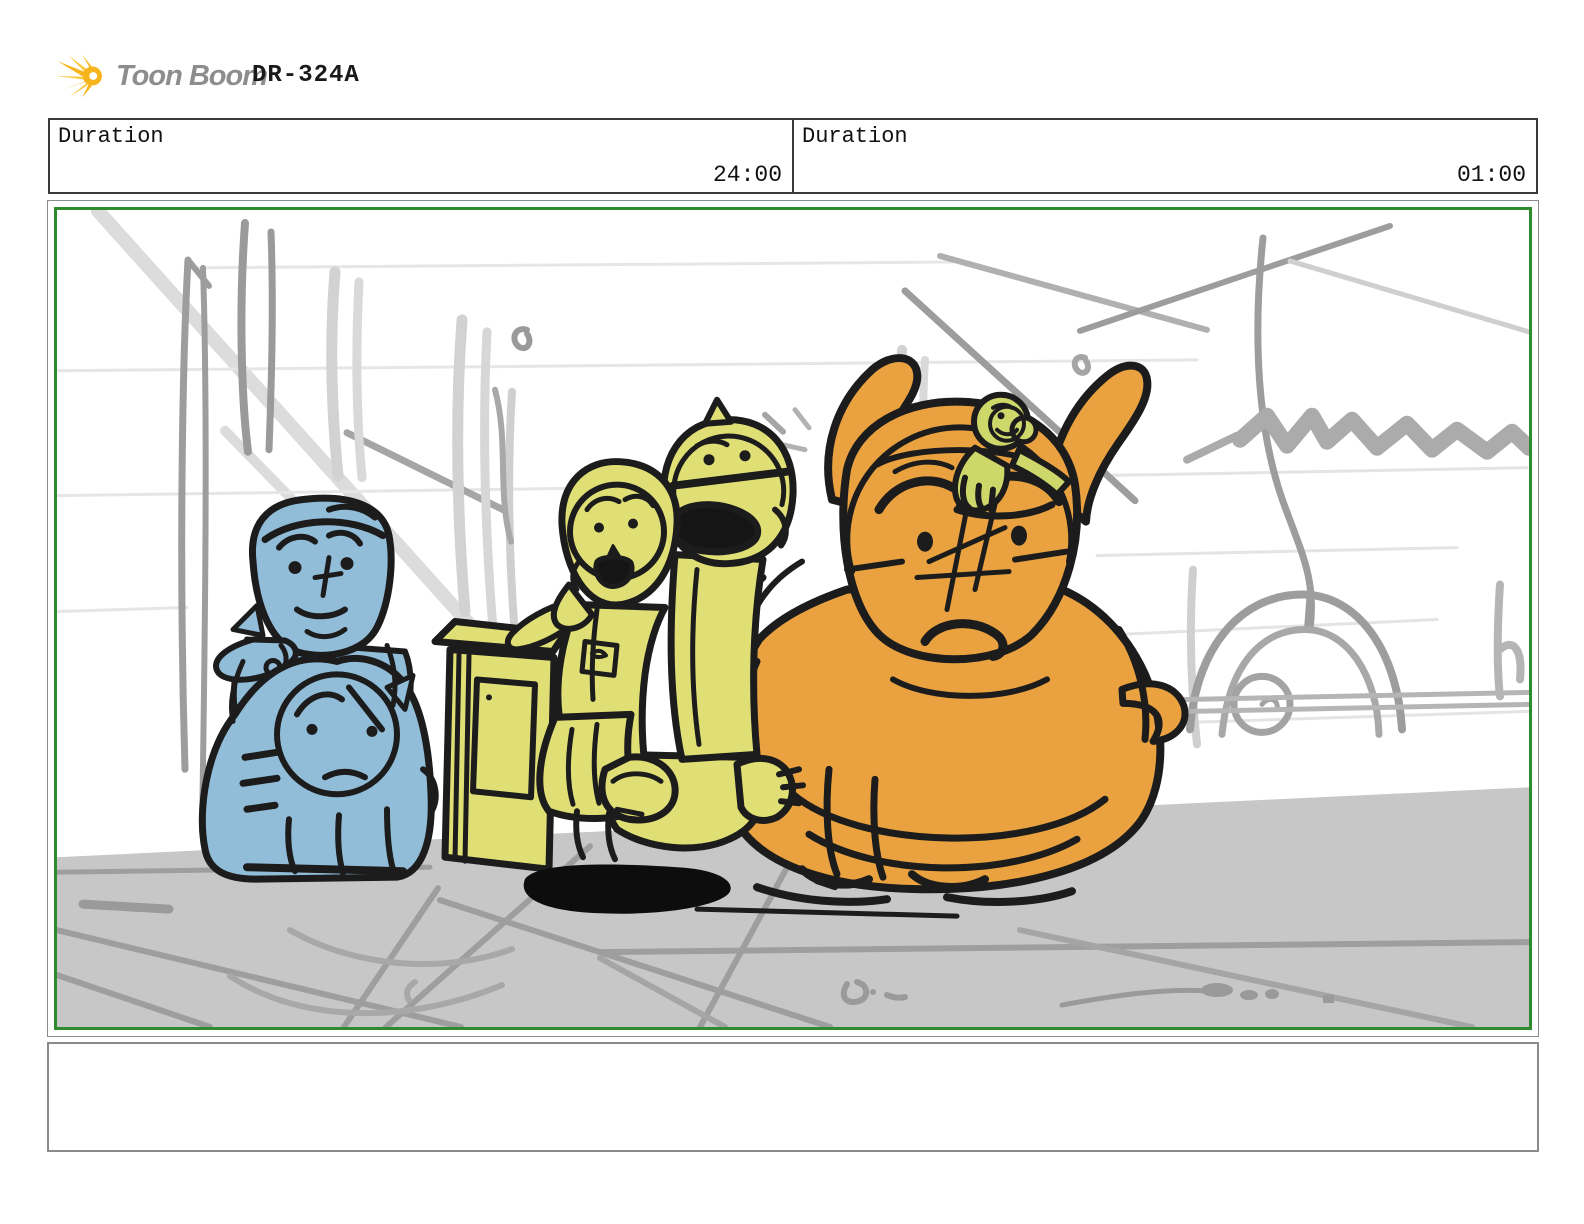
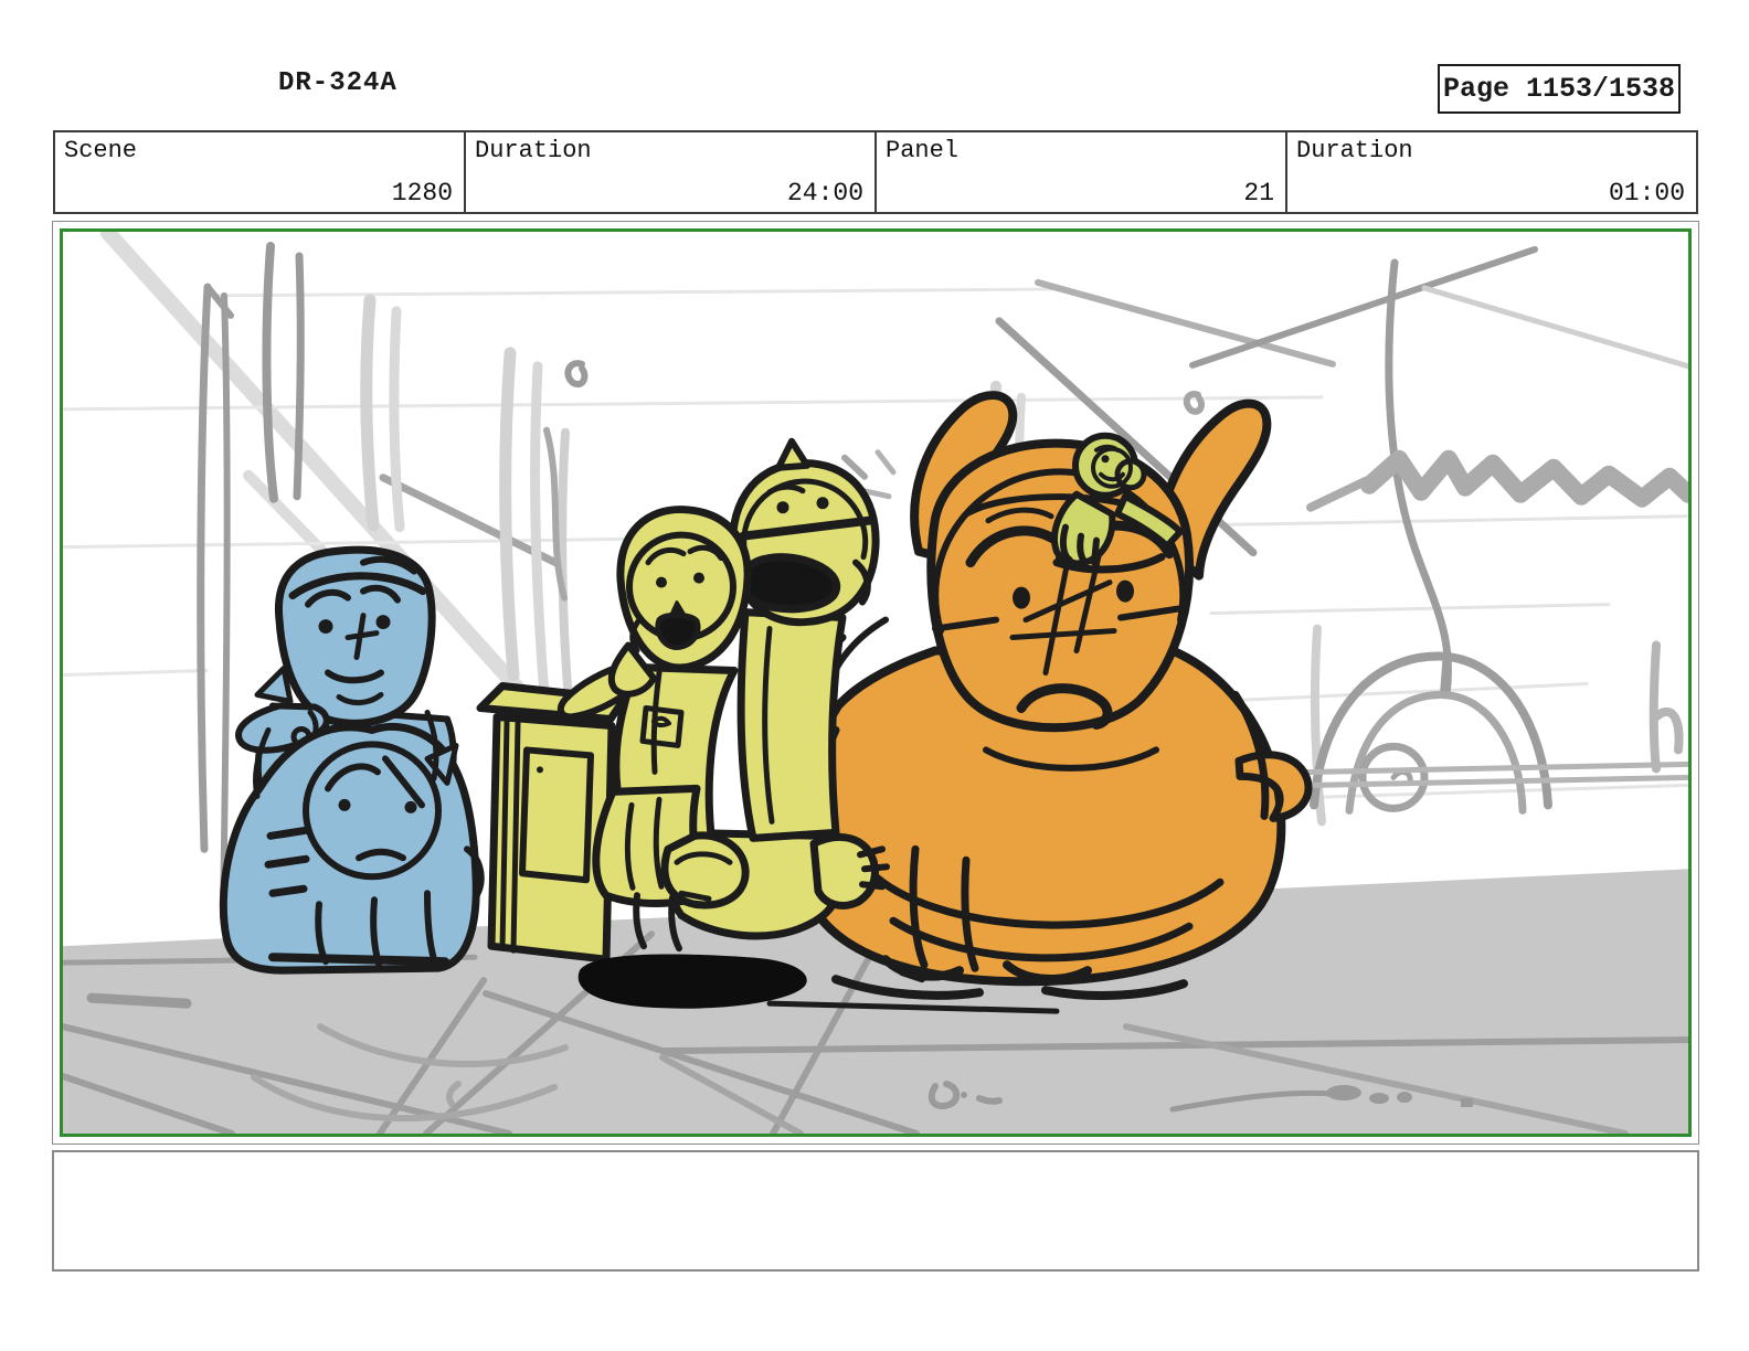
- Toon Boom
  DR-324A
+ Page 1153/1538
+ Scene
+ 1280
  Duration
  24:00
+ Panel
+ 21
  Duration
  01:00
